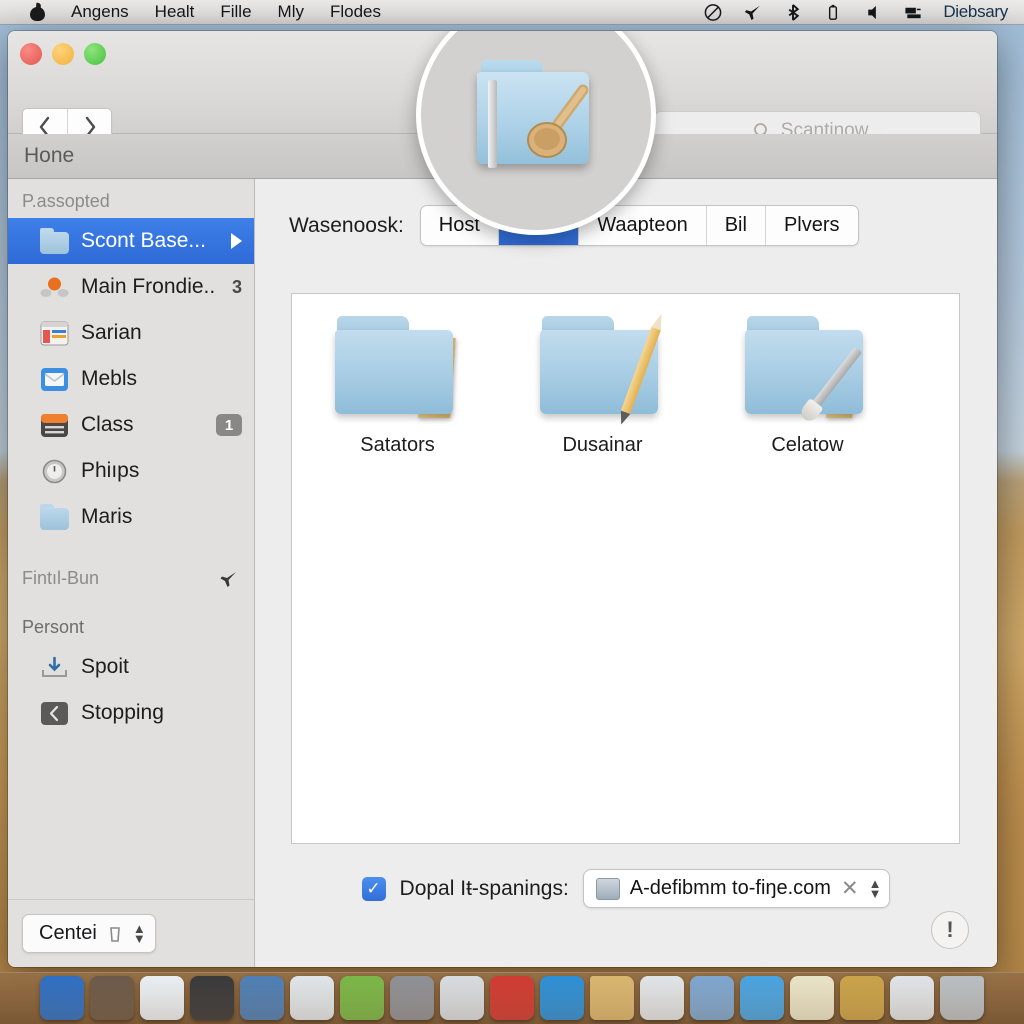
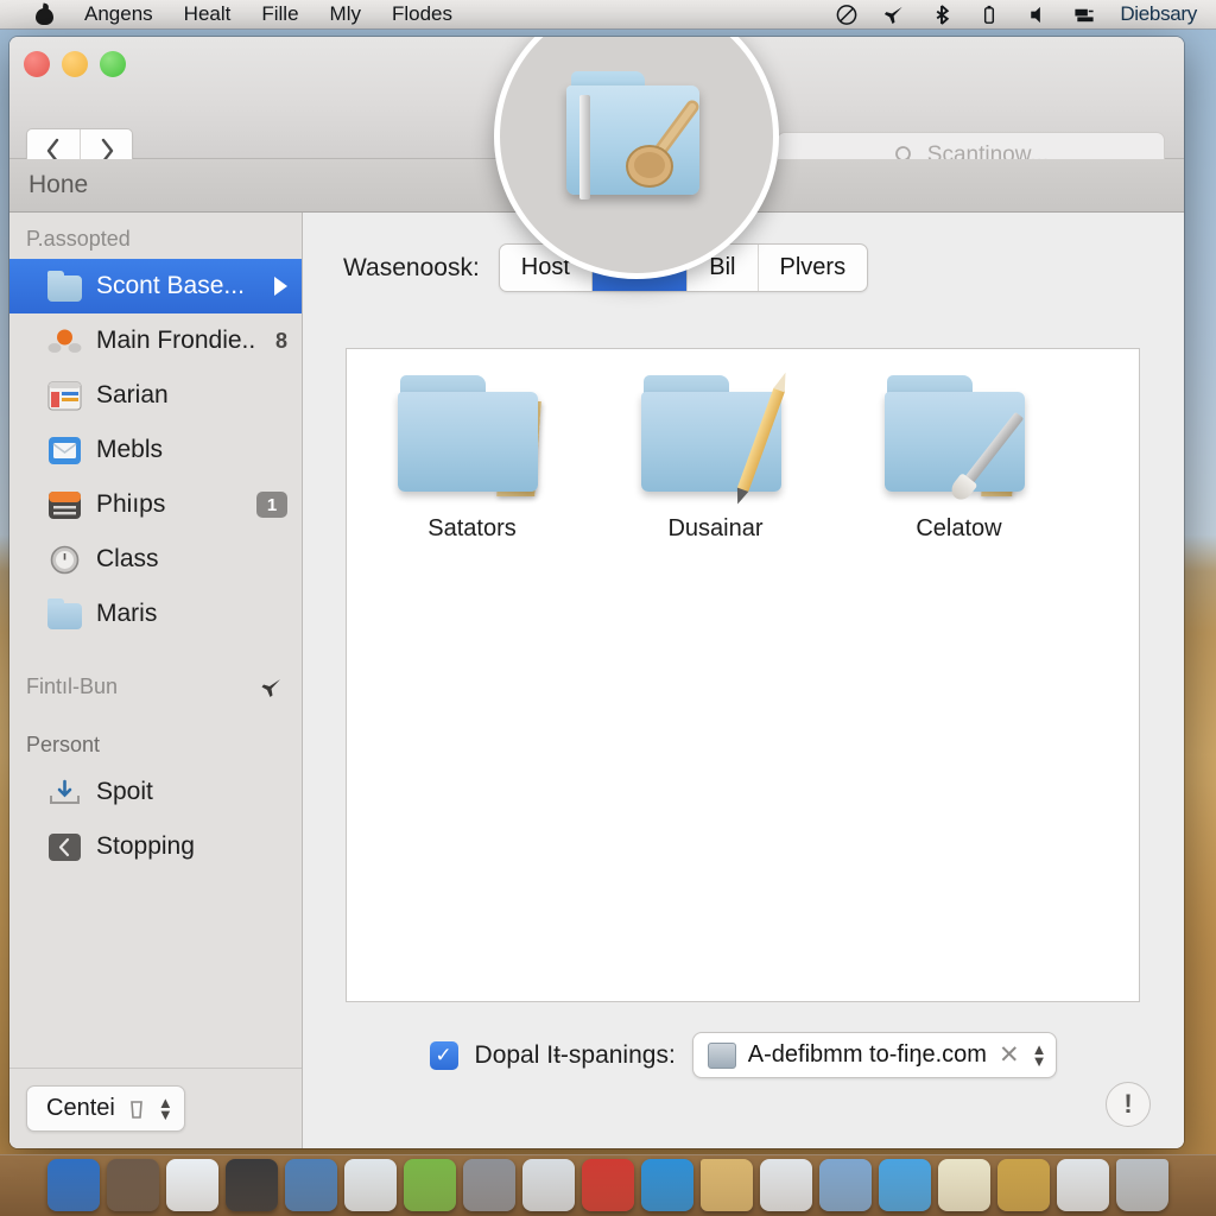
  Angens
  Healt
  Fille
  Mly
  Flodes
  Diebsary
  Scantinow...
  Hone
  P.assopted
  Scont Base...
  Main Frondie..
- 3
+ 8
  Sarian
  Mebls
- Class
+ Phiıps
  1
- Phiıps
+ Class
  Maris
  Fintıl-Bun
  Persont
  Spoit
  Stopping
  Centei
  ▲
  ▼
  Wasenoosk:
  Host
- Waapteon
  Bil
  Plvers
  Satators
  Dusainar
  Celatow
  ✓
  Dopal Iŧ-spanings:
  A-defibmm to-fiŋe.com
  ✕
  ▲
  ▼
  !
